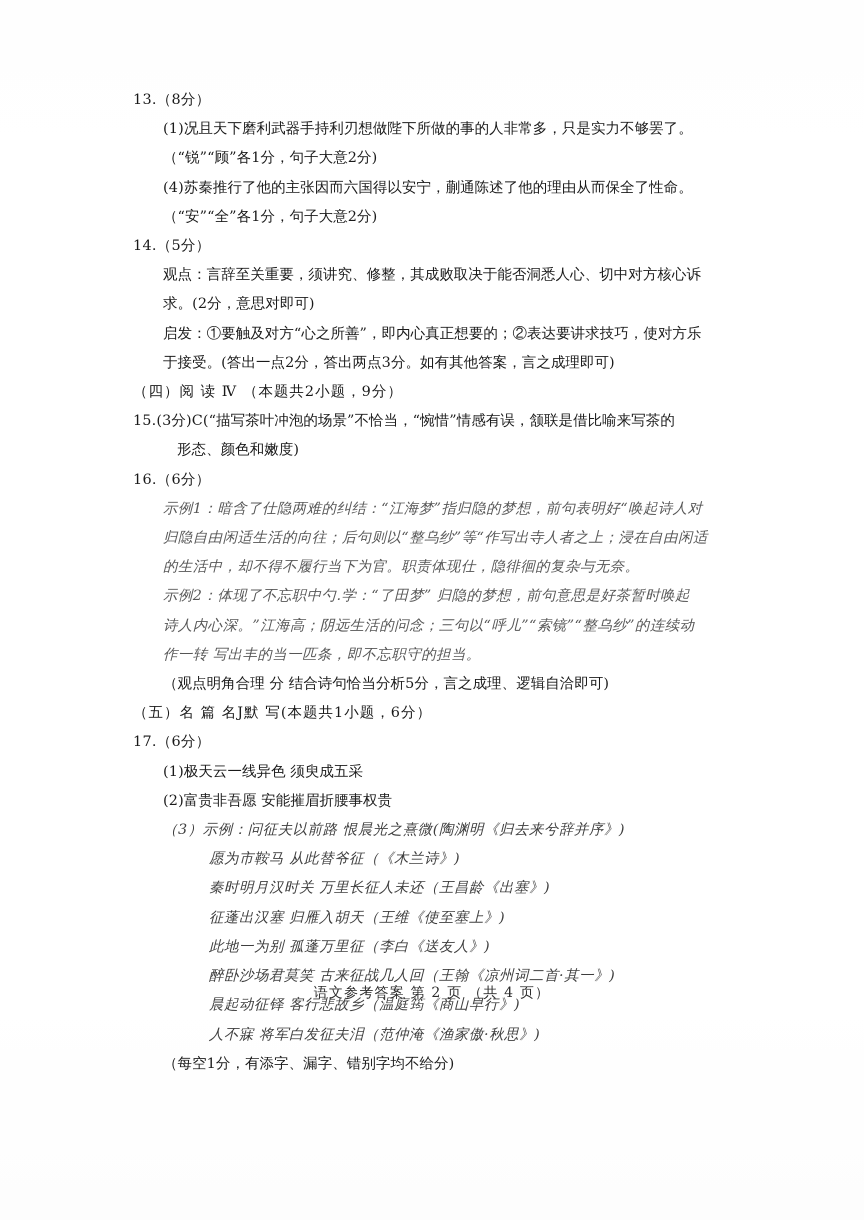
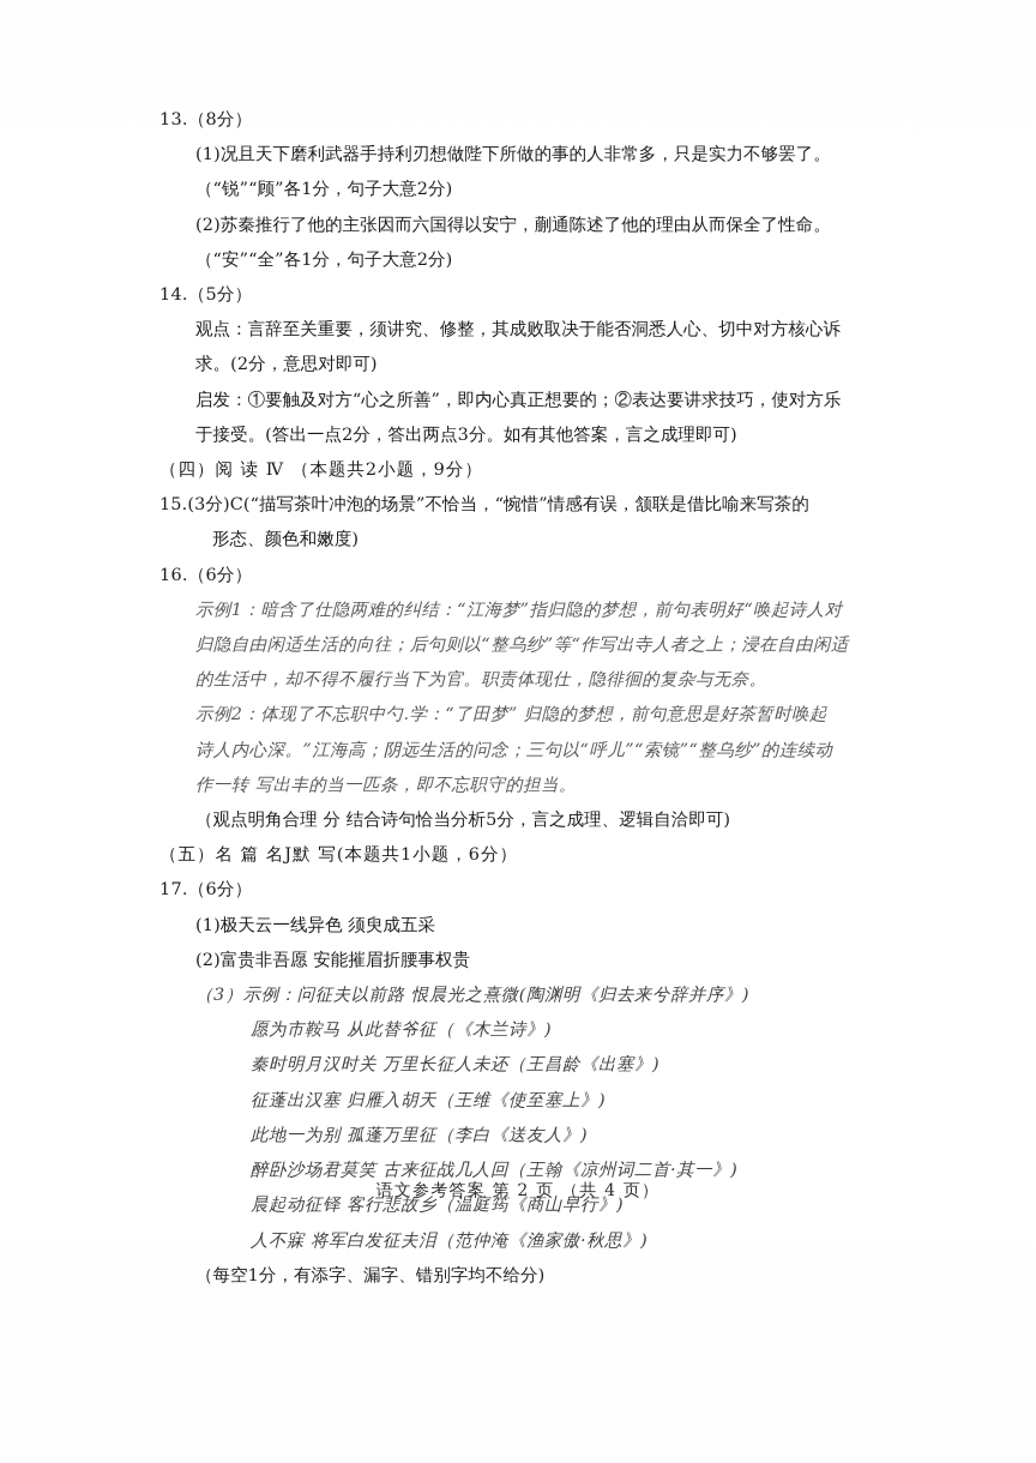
  13.（8分）
  (1)况且天下磨利武器手持利刃想做陛下所做的事的人非常多，只是实力不够罢了。
  （“锐”“顾”各1分，句子大意2分)
- (4)苏秦推行了他的主张因而六国得以安宁，蒯通陈述了他的理由从而保全了性命。
+ (2)苏秦推行了他的主张因而六国得以安宁，蒯通陈述了他的理由从而保全了性命。
  （“安”“全”各1分，句子大意2分)
  14.（5分）
  观点：言辞至关重要，须讲究、修整，其成败取决于能否洞悉人心、切中对方核心诉
  求。(2分，意思对即可)
  启发：①要触及对方“心之所善”，即内心真正想要的；②表达要讲求技巧，使对方乐
  于接受。(答出一点2分，答出两点3分。如有其他答案，言之成理即可)
  （四）阅 读 Ⅳ （本题共2小题，9分）
  15.(3分)C(“描写茶叶冲泡的场景”不恰当，“惋惜”情感有误，颔联是借比喻来写茶的
  形态、颜色和嫩度)
  16.（6分）
  示例1：暗含了仕隐两难的纠结：“江海梦”指归隐的梦想，前句表明好“唤起诗人对
  归隐自由闲适生活的向往；后句则以“整乌纱”等“作写出寺人者之上；浸在自由闲适
  的生活中，却不得不履行当下为官。职责体现仕，隐徘徊的复杂与无奈。
  示例2：体现了不忘职中勺.学：“了田梦” 归隐的梦想，前句意思是好茶暂时唤起
  诗人内心深。”江海高；阴远生活的问念；三句以“呼儿”“索镜”“整乌纱”的连续动
  作一转 写出丰的当一匹条，即不忘职守的担当。
  （观点明角合理 分 结合诗句恰当分析5分，言之成理、逻辑自洽即可)
  （五）名 篇 名J默 写(本题共1小题，6分）
  17.（6分）
  (1)极天云一线异色 须臾成五采
  (2)富贵非吾愿 安能摧眉折腰事权贵
  （3）示例：问征夫以前路 恨晨光之熹微(陶渊明《归去来兮辞并序》)
  愿为市鞍马 从此替爷征（《木兰诗》)
  秦时明月汉时关 万里长征人未还（王昌龄《出塞》)
  征蓬出汉塞 归雁入胡天（王维《使至塞上》)
  此地一为别 孤蓬万里征（李白《送友人》)
  醉卧沙场君莫笑 古来征战几人回（王翰《凉州词二首·其一》)
  晨起动征铎 客行悲故乡（温庭筠《商山早行》)
  人不寐 将军白发征夫泪（范仲淹《渔家傲·秋思》)
  （每空1分，有添字、漏字、错别字均不给分)
  语文参考答案 第 2 页 （共 4 页）
